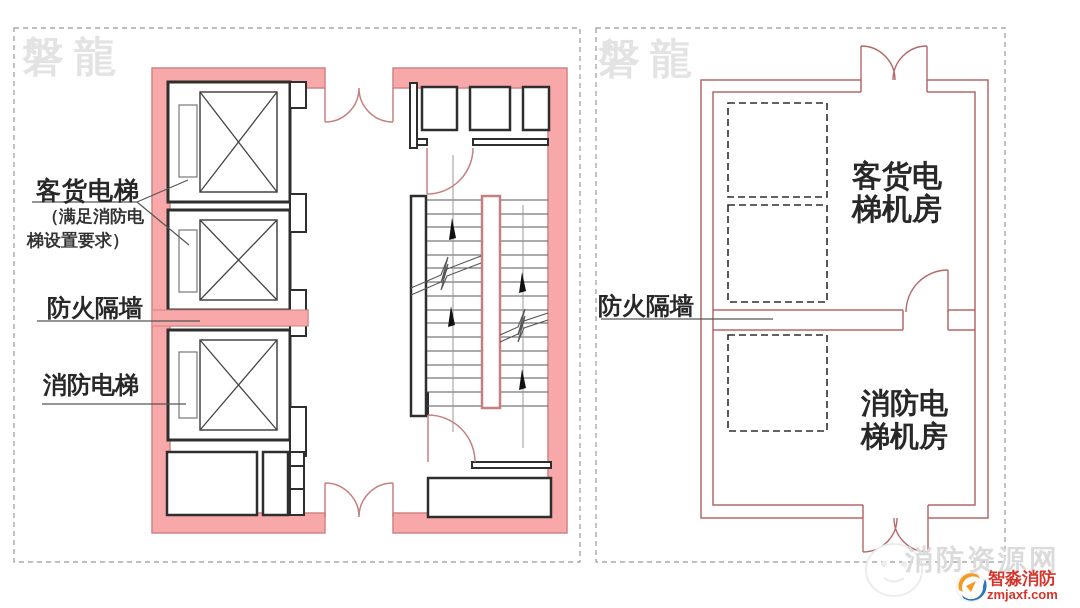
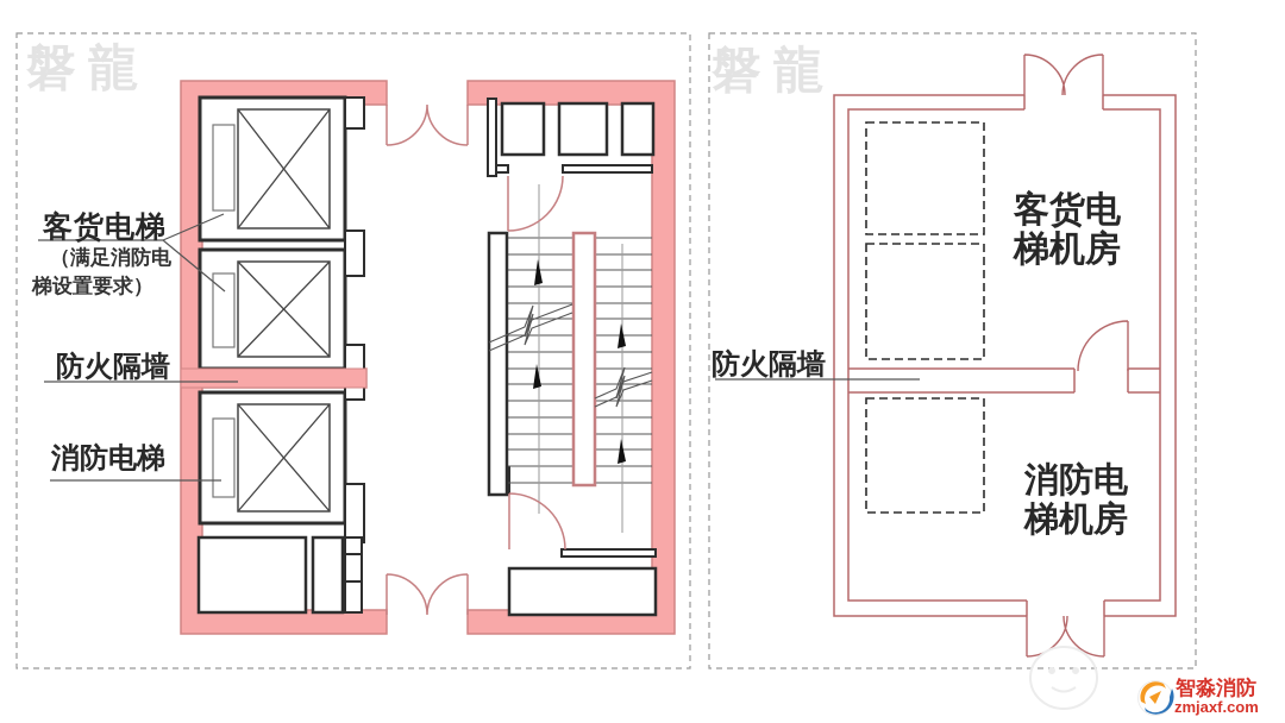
  磐龍
  磐龍
- 消防资源网
  智淼消防
  zmjaxf.com
  客货电梯
  （满足消防电
  梯设置要求）
  防火隔墙
  消防电梯
  防火隔墙
  客货电
  梯机房
  消防电
  梯机房
